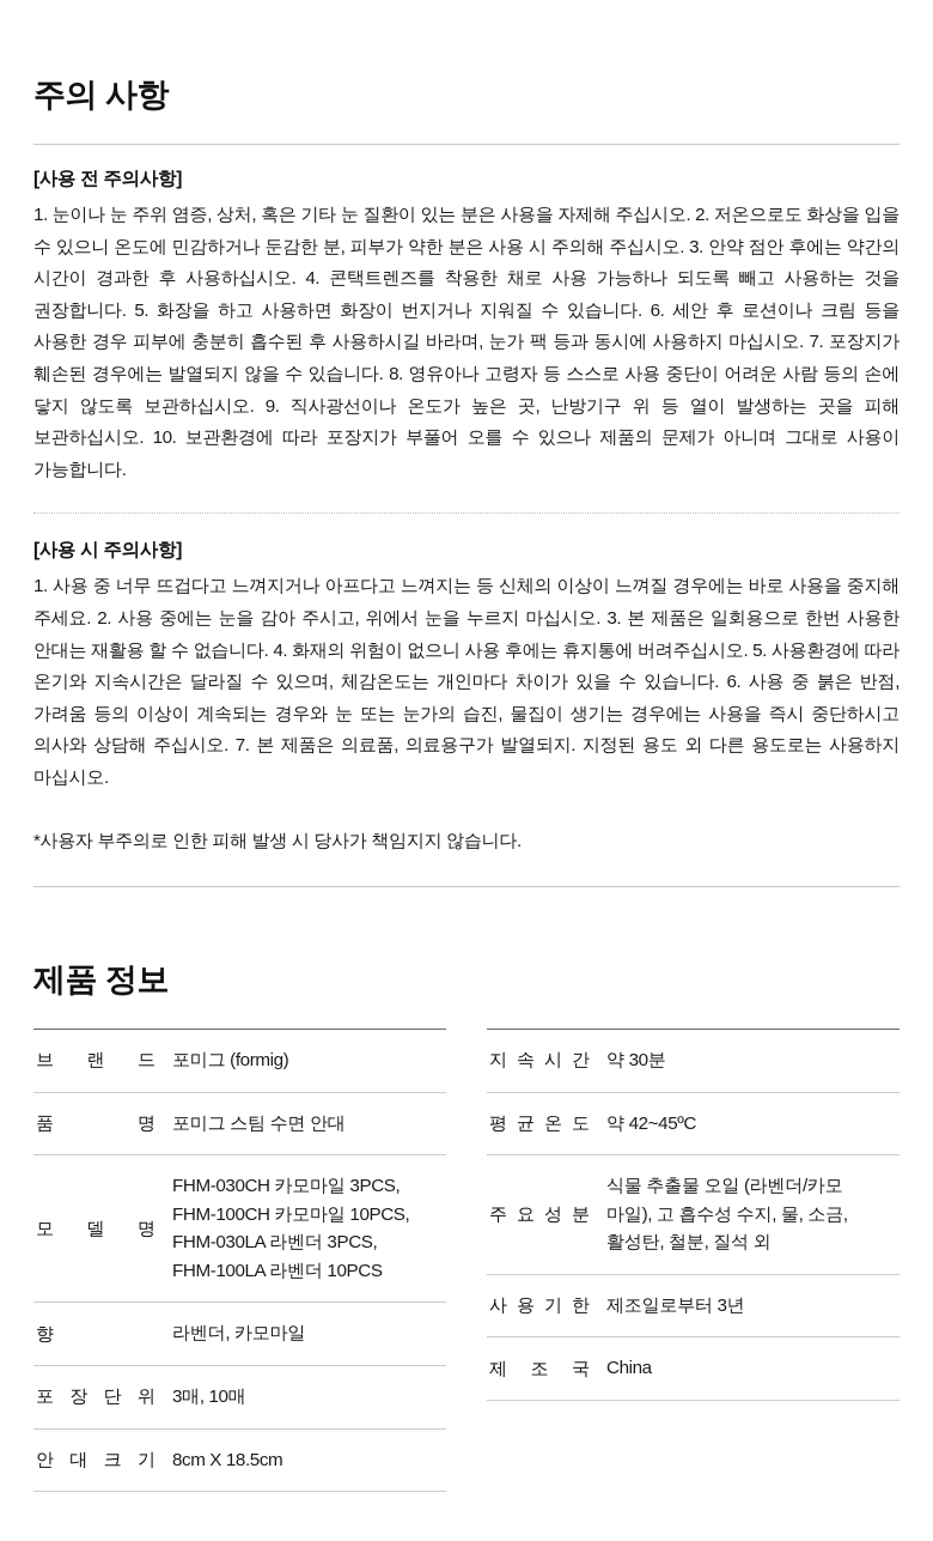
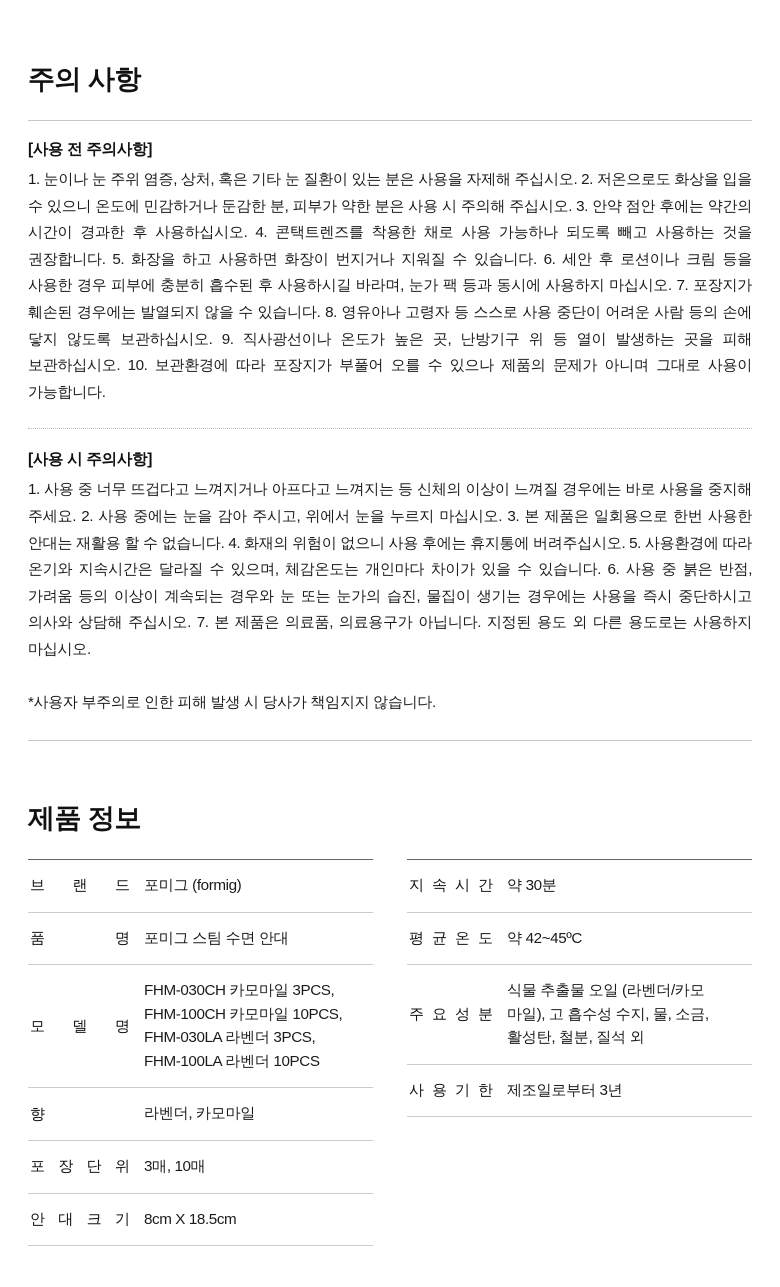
  주의 사항
  [사용 전 주의사항]
  1. 눈이나 눈 주위 염증, 상처, 혹은 기타 눈 질환이 있는 분은 사용을 자제해 주십시오. 2. 저온으로도 화상을 입을 수 있으니 온도에 민감하거나 둔감한 분, 피부가 약한 분은 사용 시 주의해 주십시오. 3. 안약 점안 후에는 약간의 시간이 경과한 후 사용하십시오. 4. 콘택트렌즈를 착용한 채로 사용 가능하나 되도록 빼고 사용하는 것을 권장합니다. 5. 화장을 하고 사용하면 화장이 번지거나 지워질 수 있습니다. 6. 세안 후 로션이나 크림 등을 사용한 경우 피부에 충분히 흡수된 후 사용하시길 바라며, 눈가 팩 등과 동시에 사용하지 마십시오. 7. 포장지가 훼손된 경우에는 발열되지 않을 수 있습니다. 8. 영유아나 고령자 등 스스로 사용 중단이 어려운 사람 등의 손에 닿지 않도록 보관하십시오. 9. 직사광선이나 온도가 높은 곳, 난방기구 위 등 열이 발생하는 곳을 피해 보관하십시오. 10. 보관환경에 따라 포장지가 부풀어 오를 수 있으나 제품의 문제가 아니며 그대로 사용이 가능합니다.
  [사용 시 주의사항]
- 1. 사용 중 너무 뜨겁다고 느껴지거나 아프다고 느껴지는 등 신체의 이상이 느껴질 경우에는 바로 사용을 중지해 주세요. 2. 사용 중에는 눈을 감아 주시고, 위에서 눈을 누르지 마십시오. 3. 본 제품은 일회용으로 한번 사용한 안대는 재활용 할 수 없습니다. 4. 화재의 위험이 없으니 사용 후에는 휴지통에 버려주십시오. 5. 사용환경에 따라 온기와 지속시간은 달라질 수 있으며, 체감온도는 개인마다 차이가 있을 수 있습니다. 6. 사용 중 붉은 반점, 가려움 등의 이상이 계속되는 경우와 눈 또는 눈가의 습진, 물집이 생기는 경우에는 사용을 즉시 중단하시고 의사와 상담해 주십시오. 7. 본 제품은 의료품, 의료용구가 발열되지. 지정된 용도 외 다른 용도로는 사용하지 마십시오.
+ 1. 사용 중 너무 뜨겁다고 느껴지거나 아프다고 느껴지는 등 신체의 이상이 느껴질 경우에는 바로 사용을 중지해 주세요. 2. 사용 중에는 눈을 감아 주시고, 위에서 눈을 누르지 마십시오. 3. 본 제품은 일회용으로 한번 사용한 안대는 재활용 할 수 없습니다. 4. 화재의 위험이 없으니 사용 후에는 휴지통에 버려주십시오. 5. 사용환경에 따라 온기와 지속시간은 달라질 수 있으며, 체감온도는 개인마다 차이가 있을 수 있습니다. 6. 사용 중 붉은 반점, 가려움 등의 이상이 계속되는 경우와 눈 또는 눈가의 습진, 물집이 생기는 경우에는 사용을 즉시 중단하시고 의사와 상담해 주십시오. 7. 본 제품은 의료품, 의료용구가 아닙니다. 지정된 용도 외 다른 용도로는 사용하지 마십시오.
  *사용자 부주의로 인한 피해 발생 시 당사가 책임지지 않습니다.
  제품 정보
  브 랜 드	포미그 (formig)
  품 명	포미그 스팀 수면 안대
  모 델 명	FHM-030CH 카모마일 3PCS,FHM-100CH 카모마일 10PCS,FHM-030LA 라벤더 3PCS,FHM-100LA 라벤더 10PCS
  향	라벤더, 카모마일
  포 장 단 위	3매, 10매
  안 대 크 기	8cm X 18.5cm
  지 속 시 간	약 30분
  평 균 온 도	약 42~45ºC
  주 요 성 분	식물 추출물 오일 (라벤더/카모마일), 고 흡수성 수지, 물, 소금,활성탄, 철분, 질석 외
  사 용 기 한	제조일로부터 3년
- 제 조 국	China
